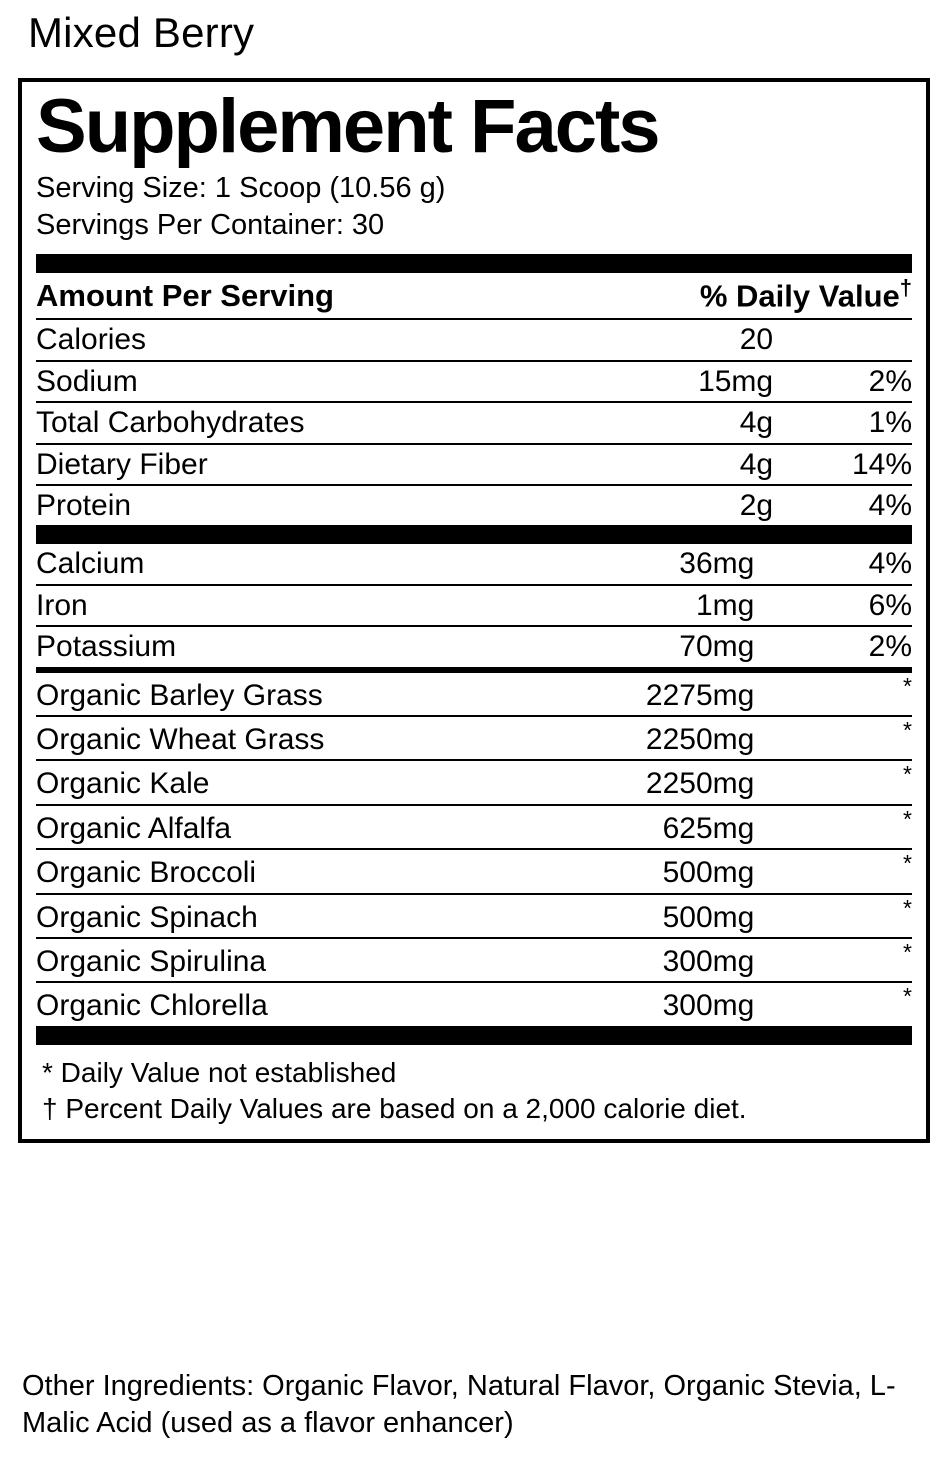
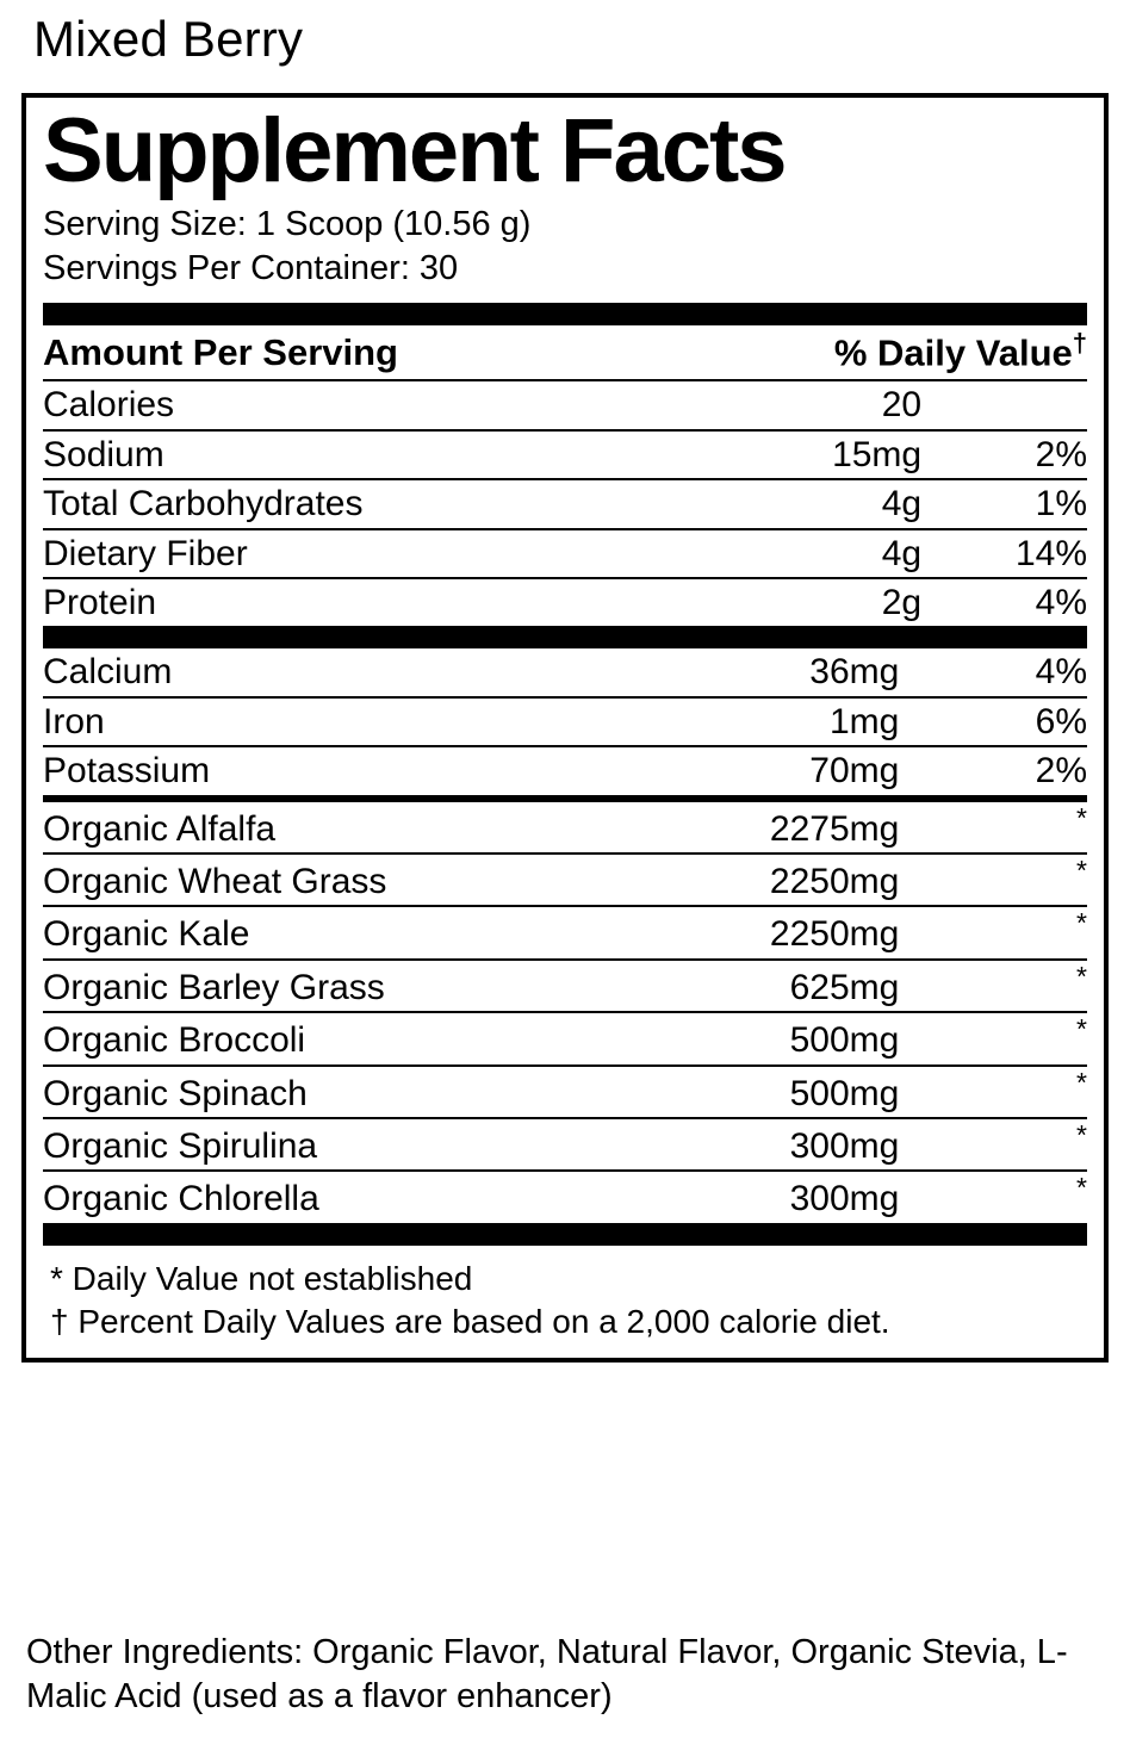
  Mixed Berry
  Supplement Facts
  Serving Size: 1 Scoop (10.56 g)
  Servings Per Container: 30
  Amount Per Serving	% Daily Value†
  Calories	20
  Sodium	15mg	2%
  Total Carbohydrates	4g	1%
  Dietary Fiber	4g	14%
  Protein	2g	4%
  Calcium	36mg	4%
  Iron	1mg	6%
  Potassium	70mg	2%
- Organic Barley Grass	2275mg	*
+ Organic Alfalfa	2275mg	*
  Organic Wheat Grass	2250mg	*
  Organic Kale	2250mg	*
- Organic Alfalfa	625mg	*
+ Organic Barley Grass	625mg	*
  Organic Broccoli	500mg	*
  Organic Spinach	500mg	*
  Organic Spirulina	300mg	*
  Organic Chlorella	300mg	*
  * Daily Value not established
  † Percent Daily Values are based on a 2,000 calorie diet.
  Other Ingredients: Organic Flavor, Natural Flavor, Organic Stevia, L-Malic Acid (used as a flavor enhancer)
